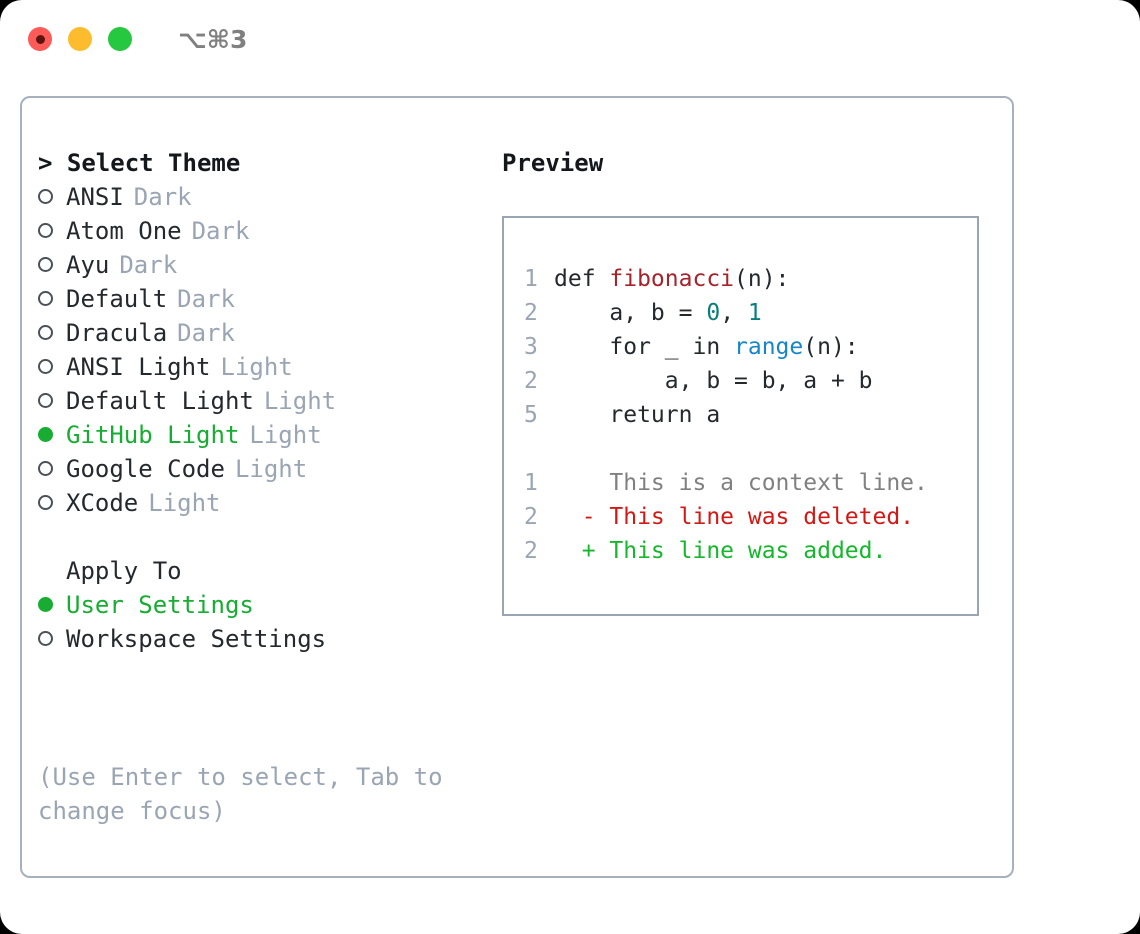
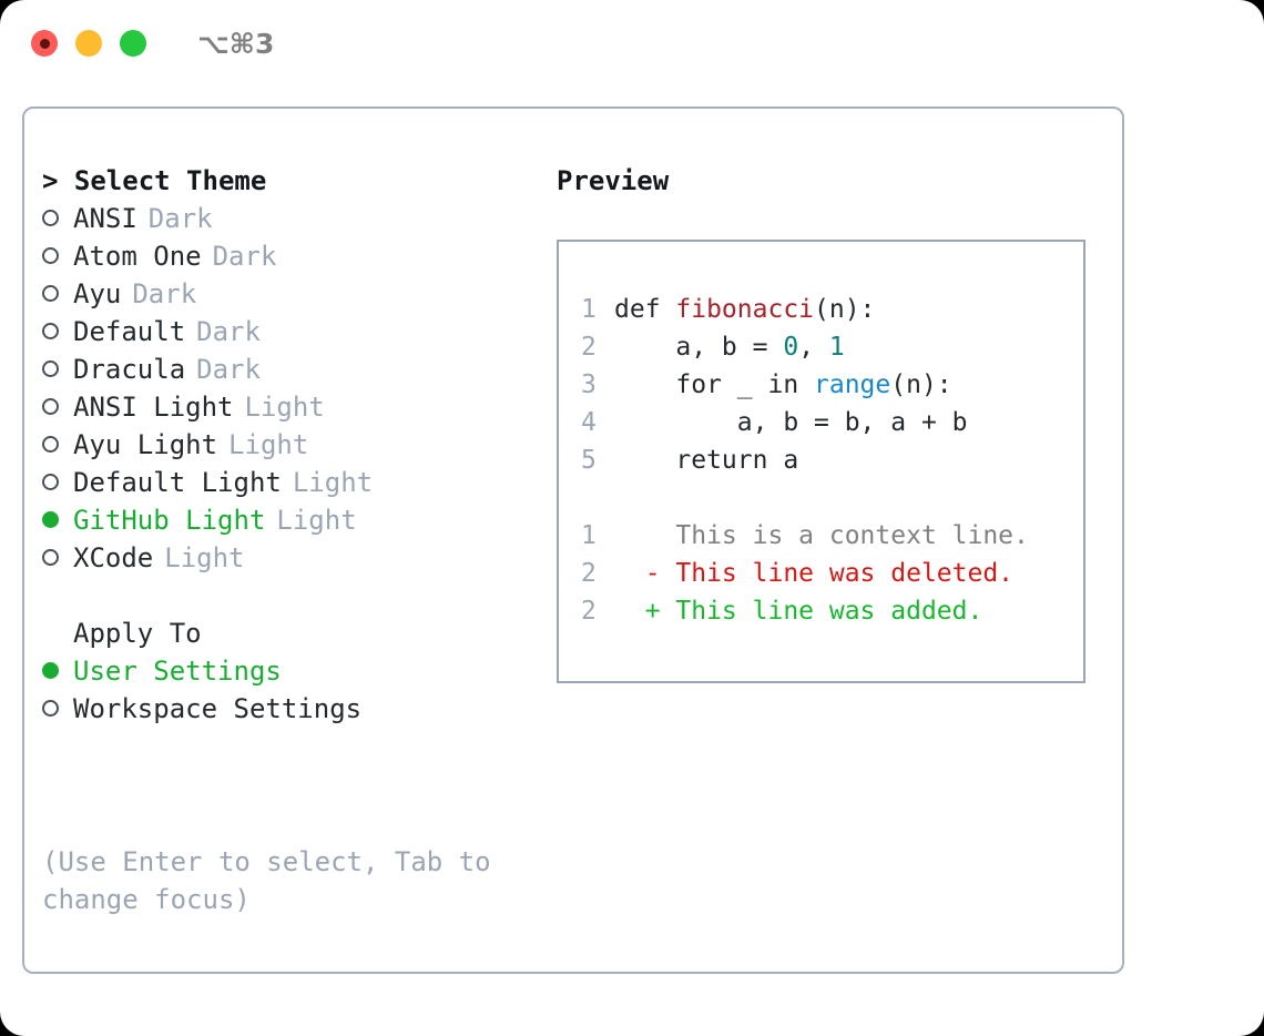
  ⌥⌘3
  > Select Theme
  ANSI Dark
  Atom One Dark
  Ayu Dark
  Default Dark
  Dracula Dark
  ANSI Light Light
+ Ayu Light Light
  Default Light Light
  GitHub Light Light
- Google Code Light
  XCode Light
  Apply To
  User Settings
  Workspace Settings
  (Use Enter to select, Tab to
  change focus)
  Preview
  1 def fibonacci(n):
  2 a, b = 0, 1
  3 for _ in range(n):
- 2 a, b = b, a + b
+ 4 a, b = b, a + b
  5 return a
  1 This is a context line.
  2 - This line was deleted.
  2 + This line was added.
